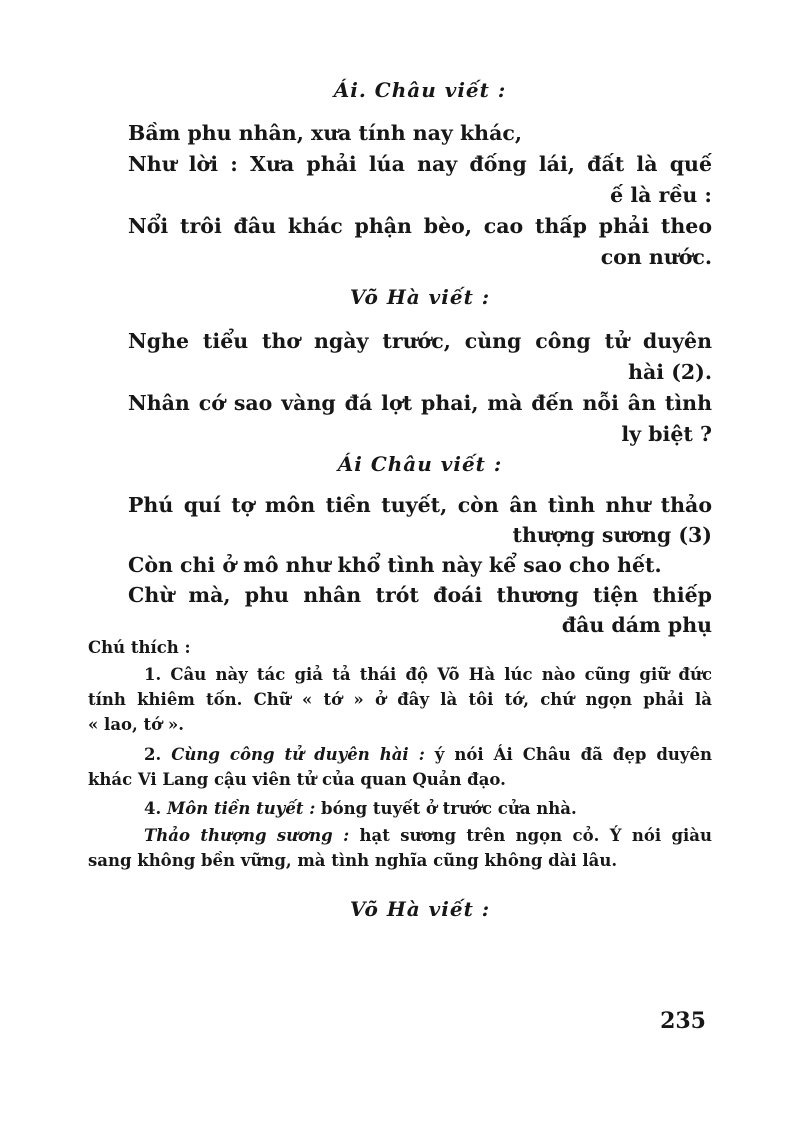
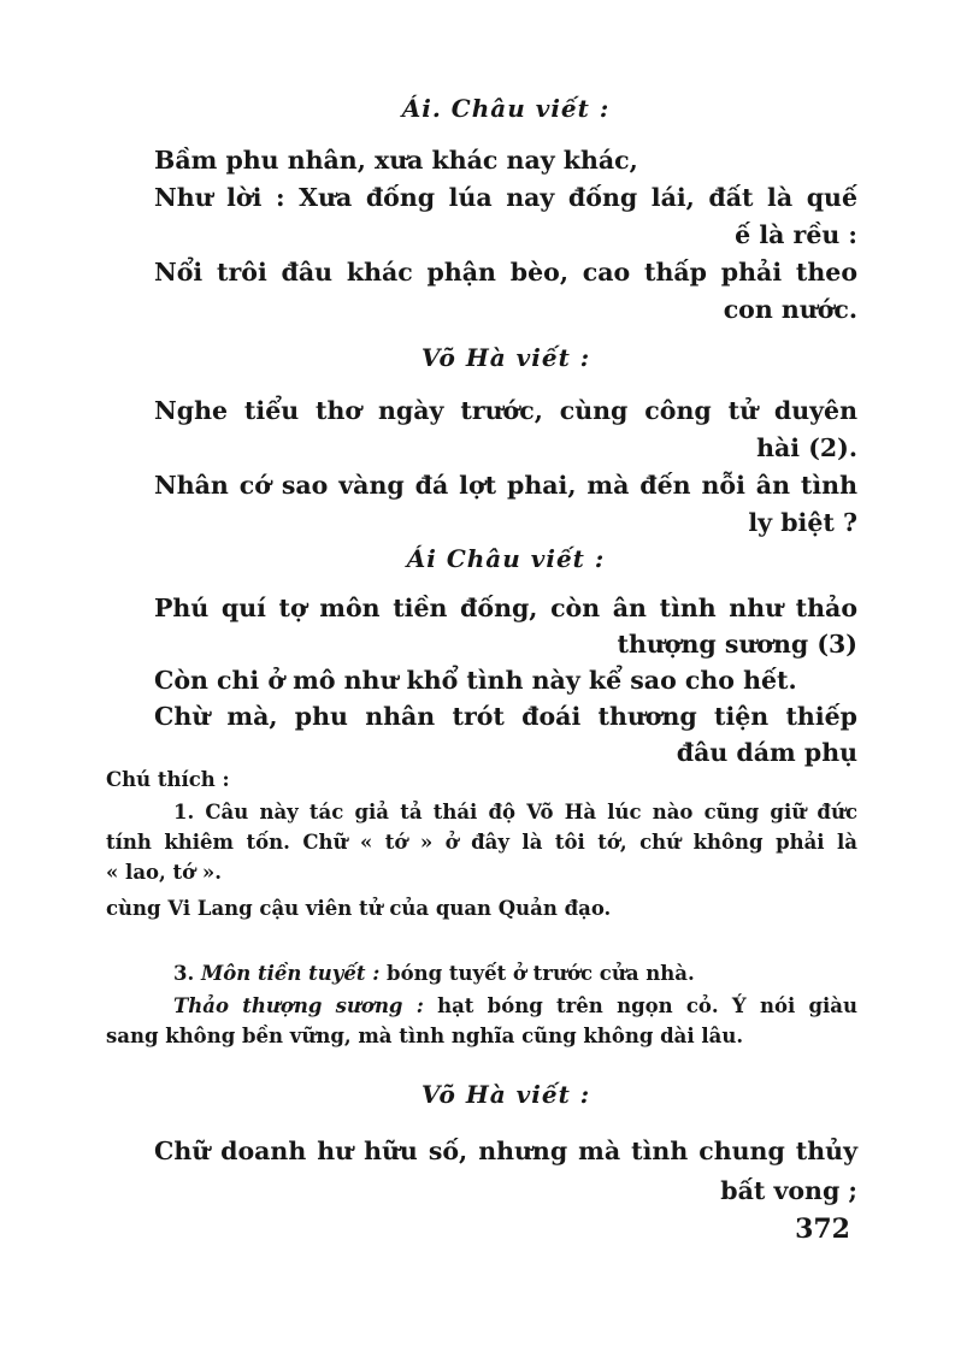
  Ái. Châu viết :
- Bầm phu nhân, xưa tính nay khác,
+ Bầm phu nhân, xưa khác nay khác,
- Như lời : Xưa phải lúa nay đống lái, đất là quế
+ Như lời : Xưa đống lúa nay đống lái, đất là quế
  ế là rều :
  Nổi trôi đâu khác phận bèo, cao thấp phải theo
  con nước.
  Võ Hà viết :
  Nghe tiểu thơ ngày trước, cùng công tử duyên
  hài (2).
  Nhân cớ sao vàng đá lợt phai, mà đến nỗi ân tình
  ly biệt ?
  Ái Châu viết :
- Phú quí tợ môn tiền tuyết, còn ân tình như thảo
+ Phú quí tợ môn tiền đống, còn ân tình như thảo
  thượng sương (3)
  Còn chi ở mô như khổ tình này kể sao cho hết.
  Chừ mà, phu nhân trót đoái thương tiện thiếp
  đâu dám phụ
  Chú thích :
  1. Câu này tác giả tả thái độ Võ Hà lúc nào cũng giữ đức
- tính khiêm tốn. Chữ « tớ » ở đây là tôi tớ, chứ ngọn phải là
+ tính khiêm tốn. Chữ « tớ » ở đây là tôi tớ, chứ không phải là
  « lao, tớ ».
- 2. Cùng công tử duyên hài : ý nói Ái Châu đã đẹp duyên
- khác Vi Lang cậu viên tử của quan Quản đạo.
+ cùng Vi Lang cậu viên tử của quan Quản đạo.
- 4. Môn tiền tuyết : bóng tuyết ở trước cửa nhà.
+ 3. Môn tiền tuyết : bóng tuyết ở trước cửa nhà.
- Thảo thượng sương : hạt sương trên ngọn cỏ. Ý nói giàu
+ Thảo thượng sương : hạt bóng trên ngọn cỏ. Ý nói giàu
  sang không bền vững, mà tình nghĩa cũng không dài lâu.
  Võ Hà viết :
+ Chữ doanh hư hữu số, nhưng mà tình chung thủy
+ bất vong ;
- 235
+ 372
